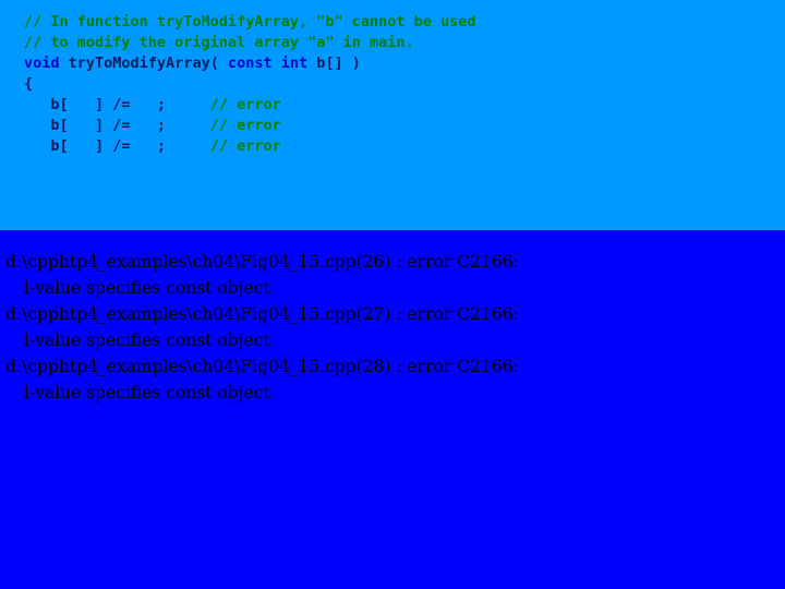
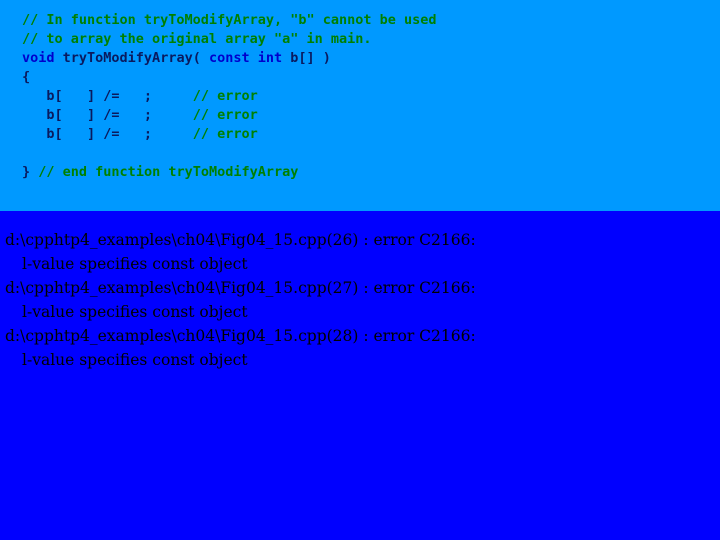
  // In function tryToModifyArray, "b" cannot be used
- // to modify the original array "a" in main.
+ // to array the original array "a" in main.
  void tryToModifyArray( const int b[] )
  {
  b[ ] /= ; // error
  b[ ] /= ; // error
  b[ ] /= ; // error
+ } // end function tryToModifyArray
  d:\cpphtp4_examples\ch04\Fig04_15.cpp(26) : error C2166:
  l-value specifies const object
  d:\cpphtp4_examples\ch04\Fig04_15.cpp(27) : error C2166:
  l-value specifies const object
  d:\cpphtp4_examples\ch04\Fig04_15.cpp(28) : error C2166:
  l-value specifies const object
